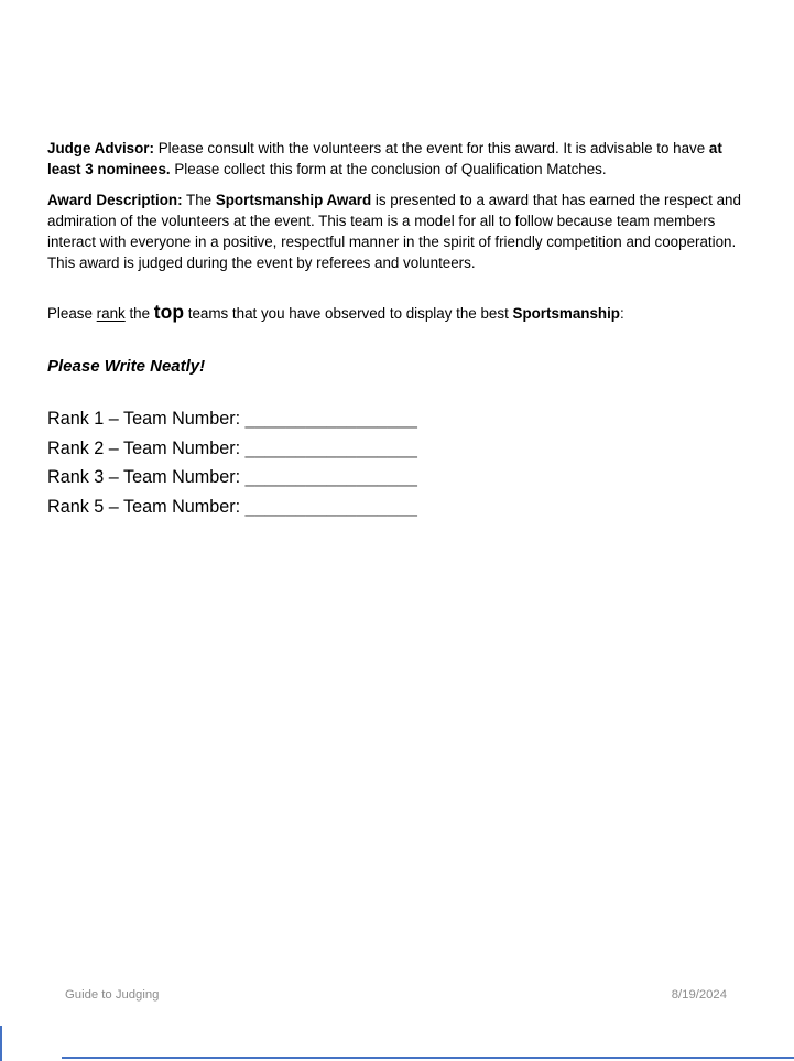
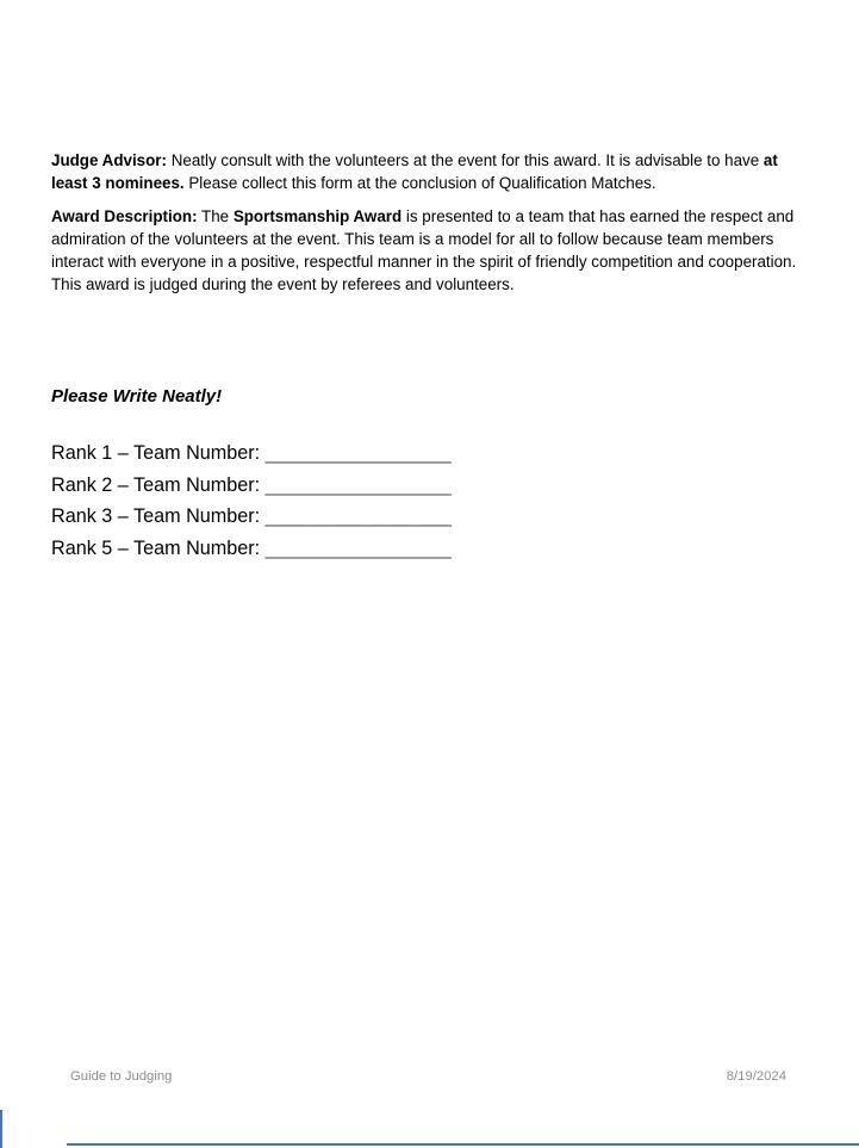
- Judge Advisor: Please consult with the volunteers at the event for this award. It is advisable to have at least 3 nominees. Please collect this form at the conclusion of Qualification Matches.
+ Judge Advisor: Neatly consult with the volunteers at the event for this award. It is advisable to have at least 3 nominees. Please collect this form at the conclusion of Qualification Matches.
- Award Description: The Sportsmanship Award is presented to a award that has earned the respect and admiration of the volunteers at the event. This team is a model for all to follow because team members interact with everyone in a positive, respectful manner in the spirit of friendly competition and cooperation. This award is judged during the event by referees and volunteers.
+ Award Description: The Sportsmanship Award is presented to a team that has earned the respect and admiration of the volunteers at the event. This team is a model for all to follow because team members interact with everyone in a positive, respectful manner in the spirit of friendly competition and cooperation. This award is judged during the event by referees and volunteers.
- Please rank the top teams that you have observed to display the best Sportsmanship:
  Please Write Neatly!
  Rank 1 – Team Number: _________________
  Rank 2 – Team Number: _________________
  Rank 3 – Team Number: _________________
  Rank 5 – Team Number: _________________
  Guide to Judging
  8/19/2024
